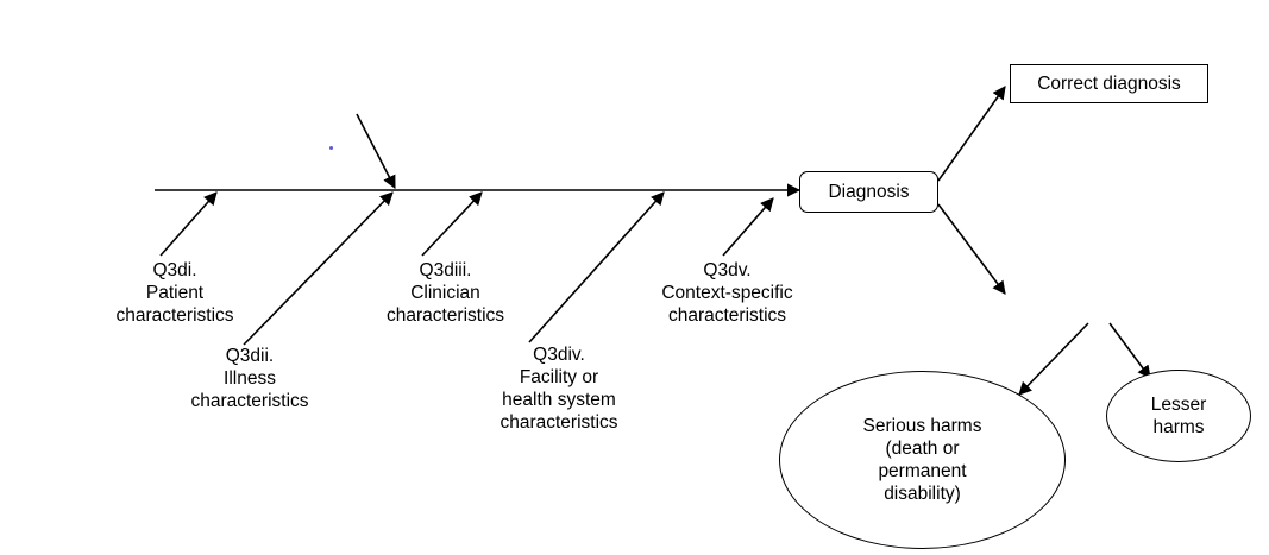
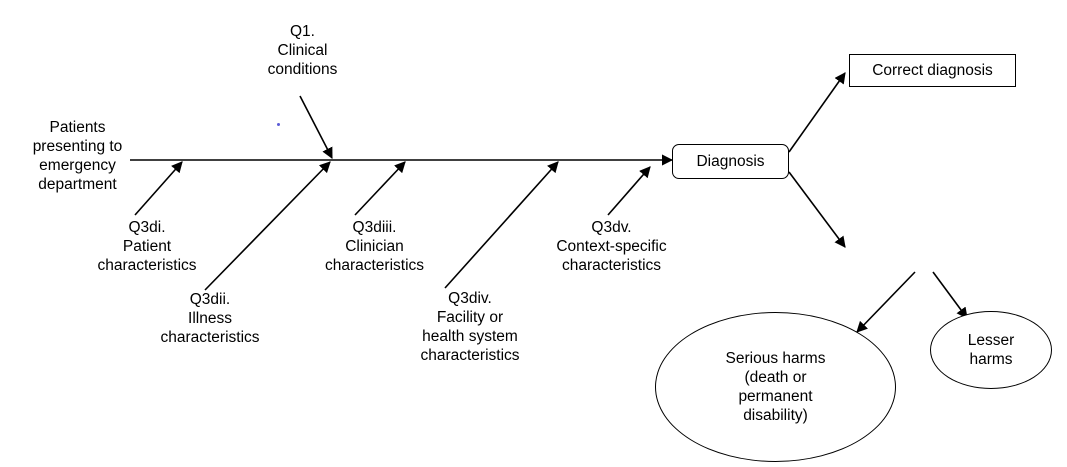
+ Patients
+ presenting to
+ emergency
+ department
+ Q1.
+ Clinical
+ conditions
  Q3di.
  Patient
  characteristics
  Q3dii.
  Illness
  characteristics
  Q3diii.
  Clinician
  characteristics
  Q3div.
  Facility or
  health system
  characteristics
  Q3dv.
  Context-specific
  characteristics
  Diagnosis
  Correct diagnosis
  Serious harms
  (death or
  permanent
  disability)
  Lesser
  harms
